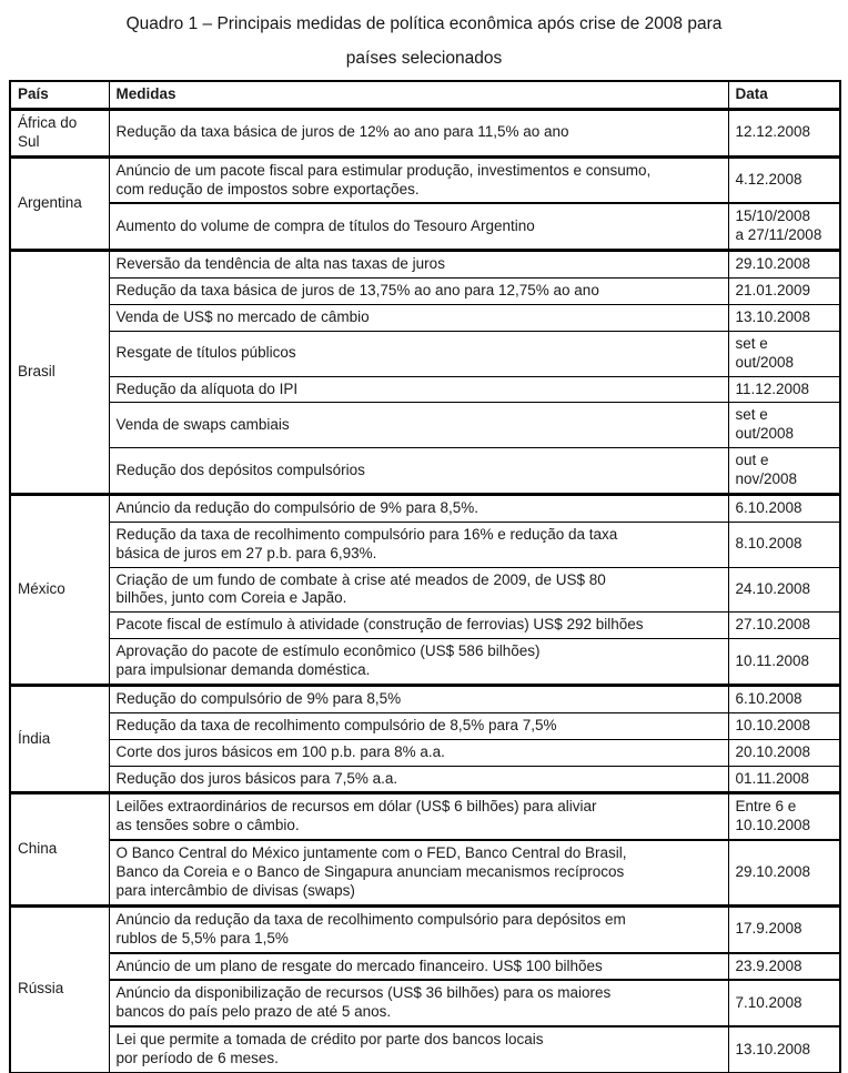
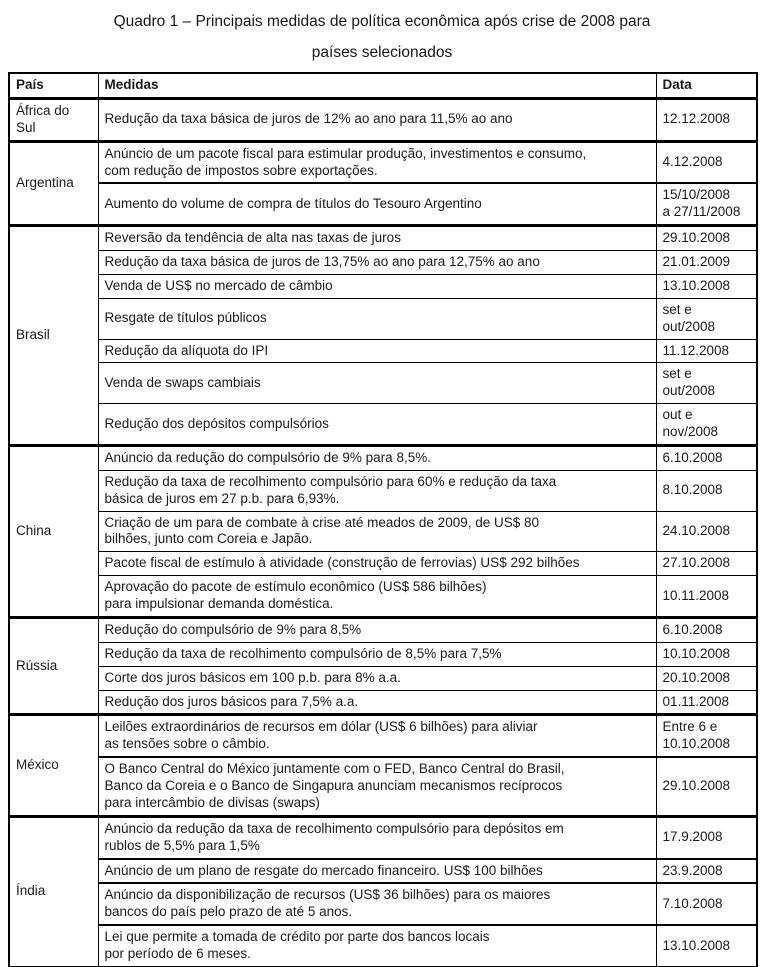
  Quadro 1 – Principais medidas de política econômica após crise de 2008 para
  países selecionados
  País	Medidas	Data
  África do Sul	Redução da taxa básica de juros de 12% ao ano para 11,5% ao ano	12.12.2008
  Argentina	Anúncio de um pacote fiscal para estimular produção, investimentos e consumo, com redução de impostos sobre exportações.	4.12.2008
  Aumento do volume de compra de títulos do Tesouro Argentino	15/10/2008 a 27/11/2008
  Brasil	Reversão da tendência de alta nas taxas de juros	29.10.2008
  Redução da taxa básica de juros de 13,75% ao ano para 12,75% ao ano	21.01.2009
  Venda de US$ no mercado de câmbio	13.10.2008
  Resgate de títulos públicos	set e out/2008
  Redução da alíquota do IPI	11.12.2008
  Venda de swaps cambiais	set e out/2008
  Redução dos depósitos compulsórios	out e nov/2008
- México	Anúncio da redução do compulsório de 9% para 8,5%.	6.10.2008
+ China	Anúncio da redução do compulsório de 9% para 8,5%.	6.10.2008
- Redução da taxa de recolhimento compulsório para 16% e redução da taxa básica de juros em 27 p.b. para 6,93%.	8.10.2008
+ Redução da taxa de recolhimento compulsório para 60% e redução da taxa básica de juros em 27 p.b. para 6,93%.	8.10.2008
- Criação de um fundo de combate à crise até meados de 2009, de US$ 80 bilhões, junto com Coreia e Japão.	24.10.2008
+ Criação de um para de combate à crise até meados de 2009, de US$ 80 bilhões, junto com Coreia e Japão.	24.10.2008
  Pacote fiscal de estímulo à atividade (construção de ferrovias) US$ 292 bilhões	27.10.2008
  Aprovação do pacote de estímulo econômico (US$ 586 bilhões) para impulsionar demanda doméstica.	10.11.2008
- Índia	Redução do compulsório de 9% para 8,5%	6.10.2008
+ Rússia	Redução do compulsório de 9% para 8,5%	6.10.2008
  Redução da taxa de recolhimento compulsório de 8,5% para 7,5%	10.10.2008
  Corte dos juros básicos em 100 p.b. para 8% a.a.	20.10.2008
  Redução dos juros básicos para 7,5% a.a.	01.11.2008
- China	Leilões extraordinários de recursos em dólar (US$ 6 bilhões) para aliviar as tensões sobre o câmbio.	Entre 6 e 10.10.2008
+ México	Leilões extraordinários de recursos em dólar (US$ 6 bilhões) para aliviar as tensões sobre o câmbio.	Entre 6 e 10.10.2008
  O Banco Central do México juntamente com o FED, Banco Central do Brasil, Banco da Coreia e o Banco de Singapura anunciam mecanismos recíprocos para intercâmbio de divisas (swaps)	29.10.2008
- Rússia	Anúncio da redução da taxa de recolhimento compulsório para depósitos em rublos de 5,5% para 1,5%	17.9.2008
+ Índia	Anúncio da redução da taxa de recolhimento compulsório para depósitos em rublos de 5,5% para 1,5%	17.9.2008
  Anúncio de um plano de resgate do mercado financeiro. US$ 100 bilhões	23.9.2008
  Anúncio da disponibilização de recursos (US$ 36 bilhões) para os maiores bancos do país pelo prazo de até 5 anos.	7.10.2008
  Lei que permite a tomada de crédito por parte dos bancos locais por período de 6 meses.	13.10.2008
